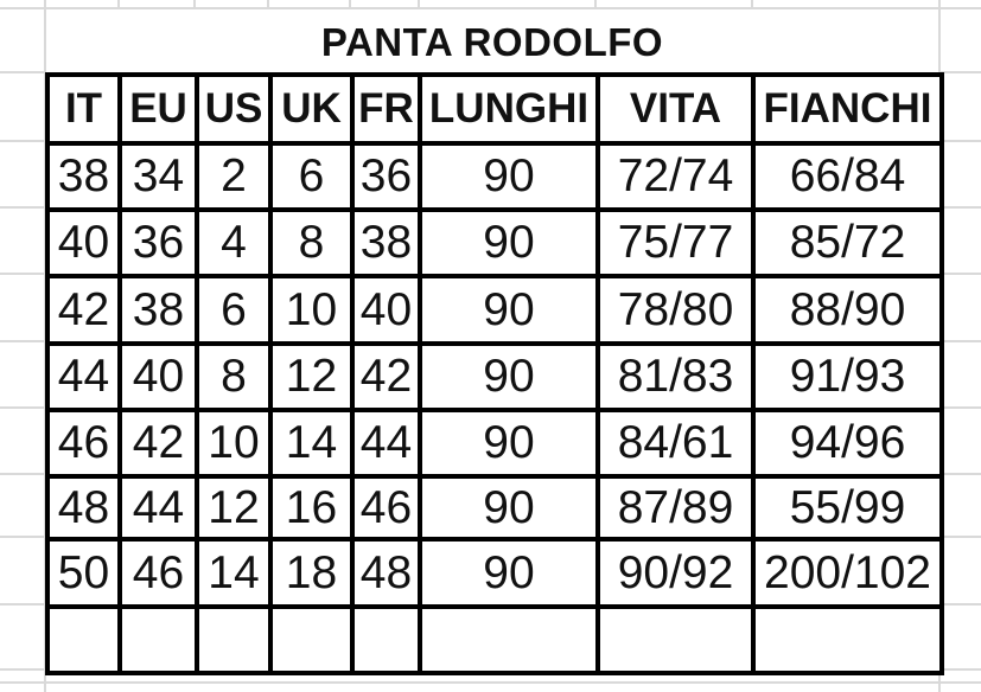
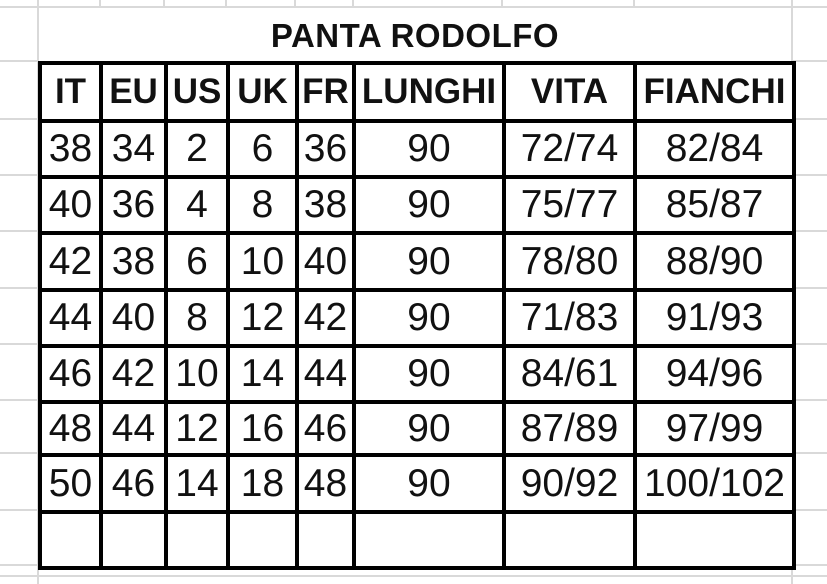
  PANTA RODOLFO
  IT	EU	US	UK	FR	LUNGHI	VITA	FIANCHI
- 38	34	2	6	36	90	72/74	66/84
+ 38	34	2	6	36	90	72/74	82/84
- 40	36	4	8	38	90	75/77	85/72
+ 40	36	4	8	38	90	75/77	85/87
  42	38	6	10	40	90	78/80	88/90
- 44	40	8	12	42	90	81/83	91/93
+ 44	40	8	12	42	90	71/83	91/93
  46	42	10	14	44	90	84/61	94/96
- 48	44	12	16	46	90	87/89	55/99
+ 48	44	12	16	46	90	87/89	97/99
- 50	46	14	18	48	90	90/92	200/102
+ 50	46	14	18	48	90	90/92	100/102
